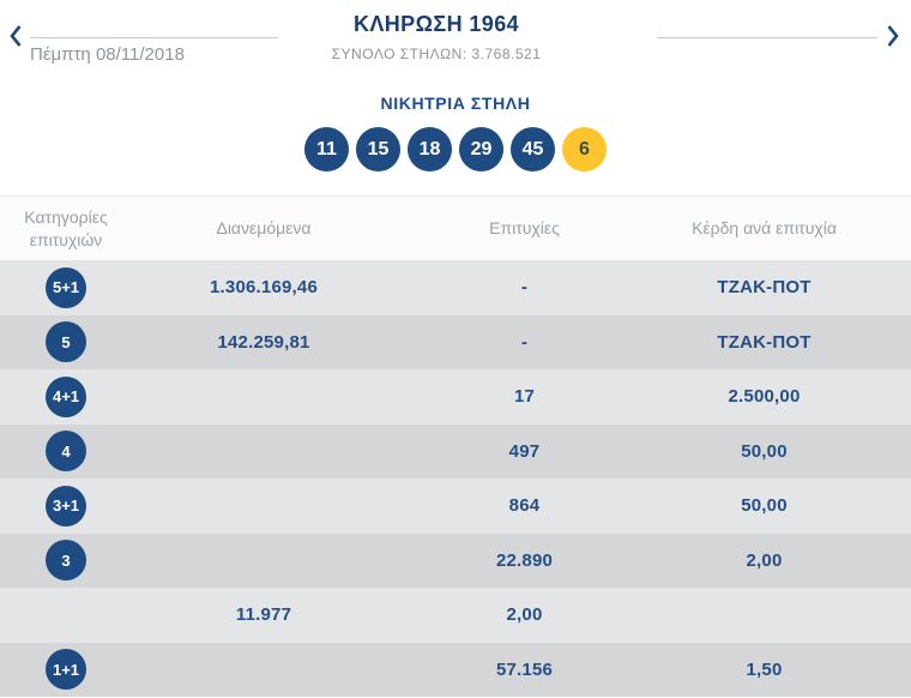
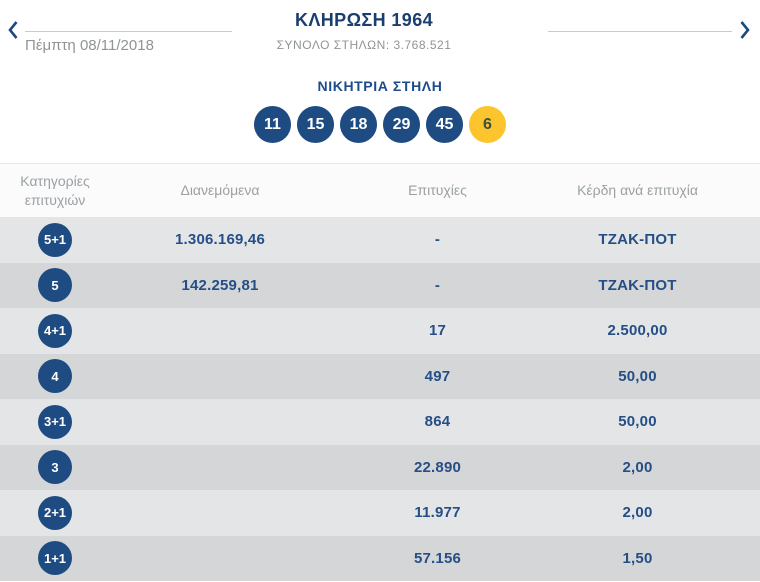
  Πέμπτη 08/11/2018
  ΚΛΗΡΩΣΗ 1964
  ΣΥΝΟΛΟ ΣΤΗΛΩΝ: 3.768.521
  ΝΙΚΗΤΡΙΑ ΣΤΗΛΗ
  11
  15
  18
  29
  45
  6
  Κατηγορίες
  επιτυχιών
  Διανεμόμενα
  Επιτυχίες
  Κέρδη ανά επιτυχία
  5+1
  1.306.169,46
  -
  ΤΖΑΚ-ΠΟΤ
  5
  142.259,81
  -
  ΤΖΑΚ-ΠΟΤ
  4+1
  17
  2.500,00
  4
  497
  50,00
  3+1
  864
  50,00
  3
  22.890
  2,00
+ 2+1
  11.977
  2,00
  1+1
  57.156
  1,50
